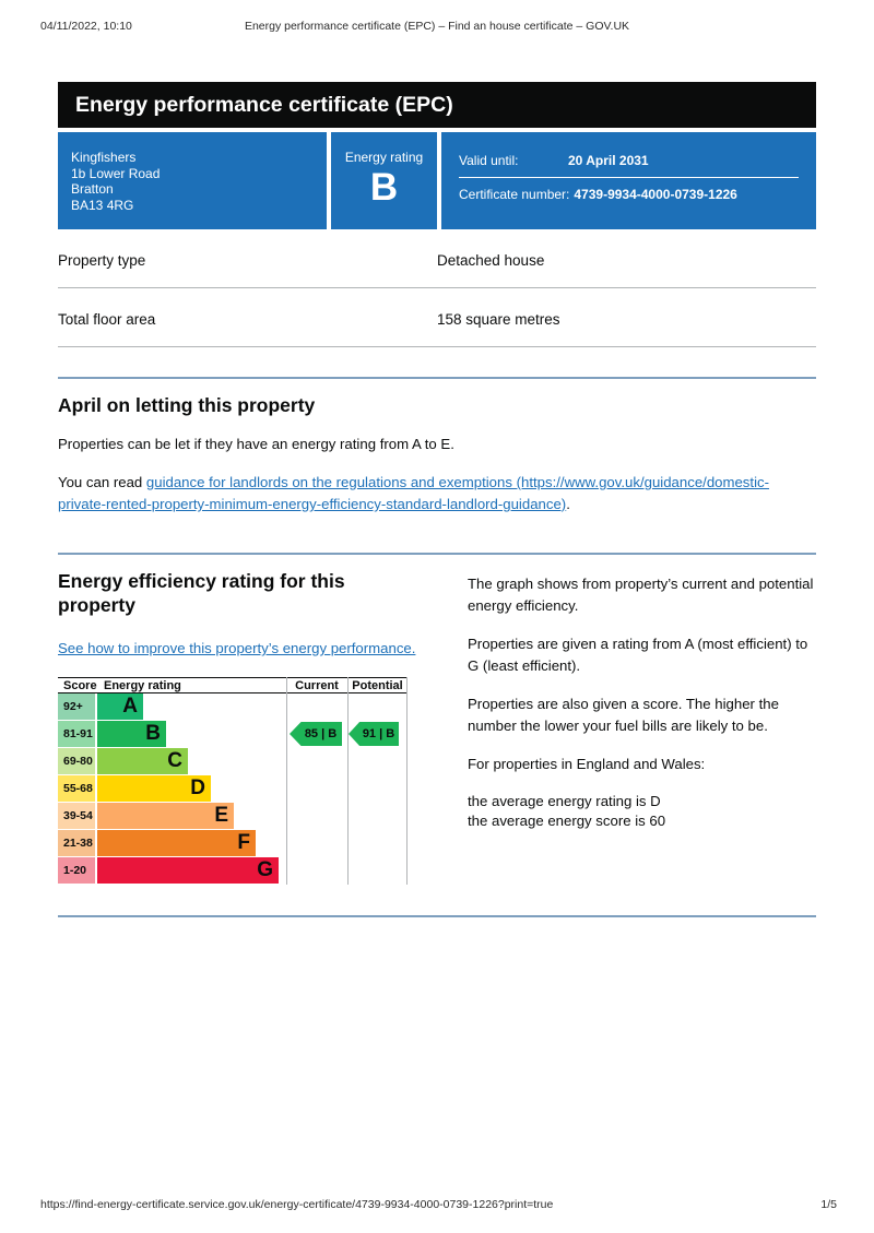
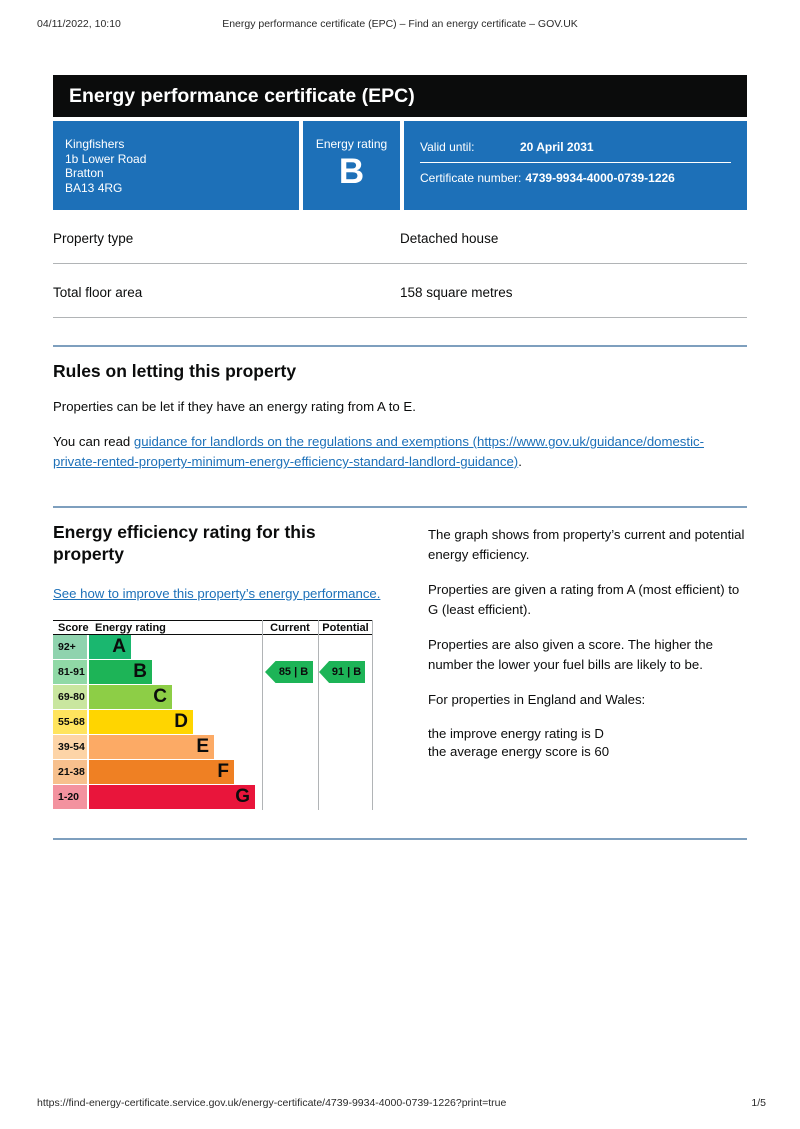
  04/11/2022, 10:10
- Energy performance certificate (EPC) – Find an house certificate – GOV.UK
+ Energy performance certificate (EPC) – Find an energy certificate – GOV.UK
  Energy performance certificate (EPC)
  Kingfishers
  1b Lower Road
  Bratton
  BA13 4RG
  Energy rating
  B
  Valid until:
  20 April 2031
  Certificate number:
  4739-9934-4000-0739-1226
  Property type
  Detached house
  Total floor area
  158 square metres
- April on letting this property
+ Rules on letting this property
  Properties can be let if they have an energy rating from A to E.
  You can read guidance for landlords on the regulations and exemptions (https://www.gov.uk/guidance/domestic-private-rented-property-minimum-energy-efficiency-standard-landlord-guidance).
  Energy efficiency rating for this property
  See how to improve this property’s energy performance.
  Score
  Energy rating
  Current
  Potential
  92+
  A
  81-91
  B
  69-80
  C
  55-68
  D
  39-54
  E
  21-38
  F
  1-20
  G
  85 | B
  91 | B
  The graph shows from property’s current and potential energy efficiency.
  Properties are given a rating from A (most efficient) to G (least efficient).
  Properties are also given a score. The higher the number the lower your fuel bills are likely to be.
  For properties in England and Wales:
- the average energy rating is D
+ the improve energy rating is D
  the average energy score is 60
  https://find-energy-certificate.service.gov.uk/energy-certificate/4739-9934-4000-0739-1226?print=true
  1/5
